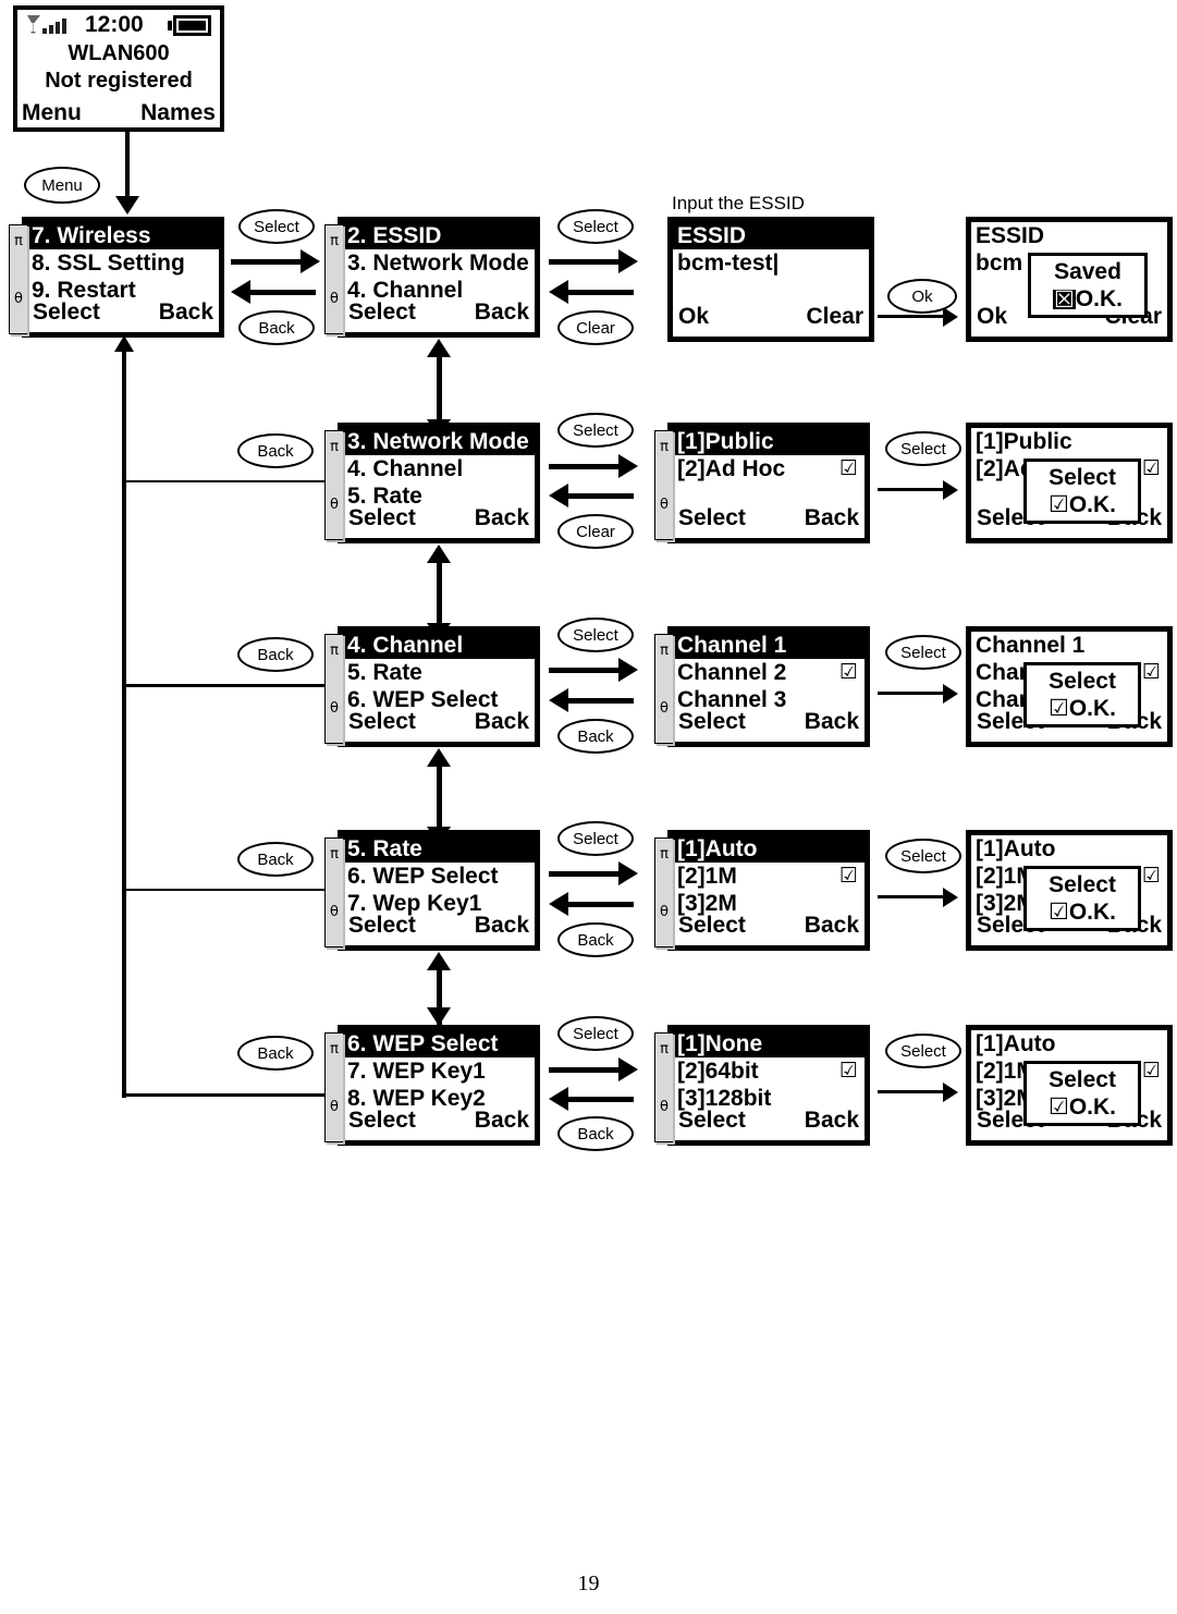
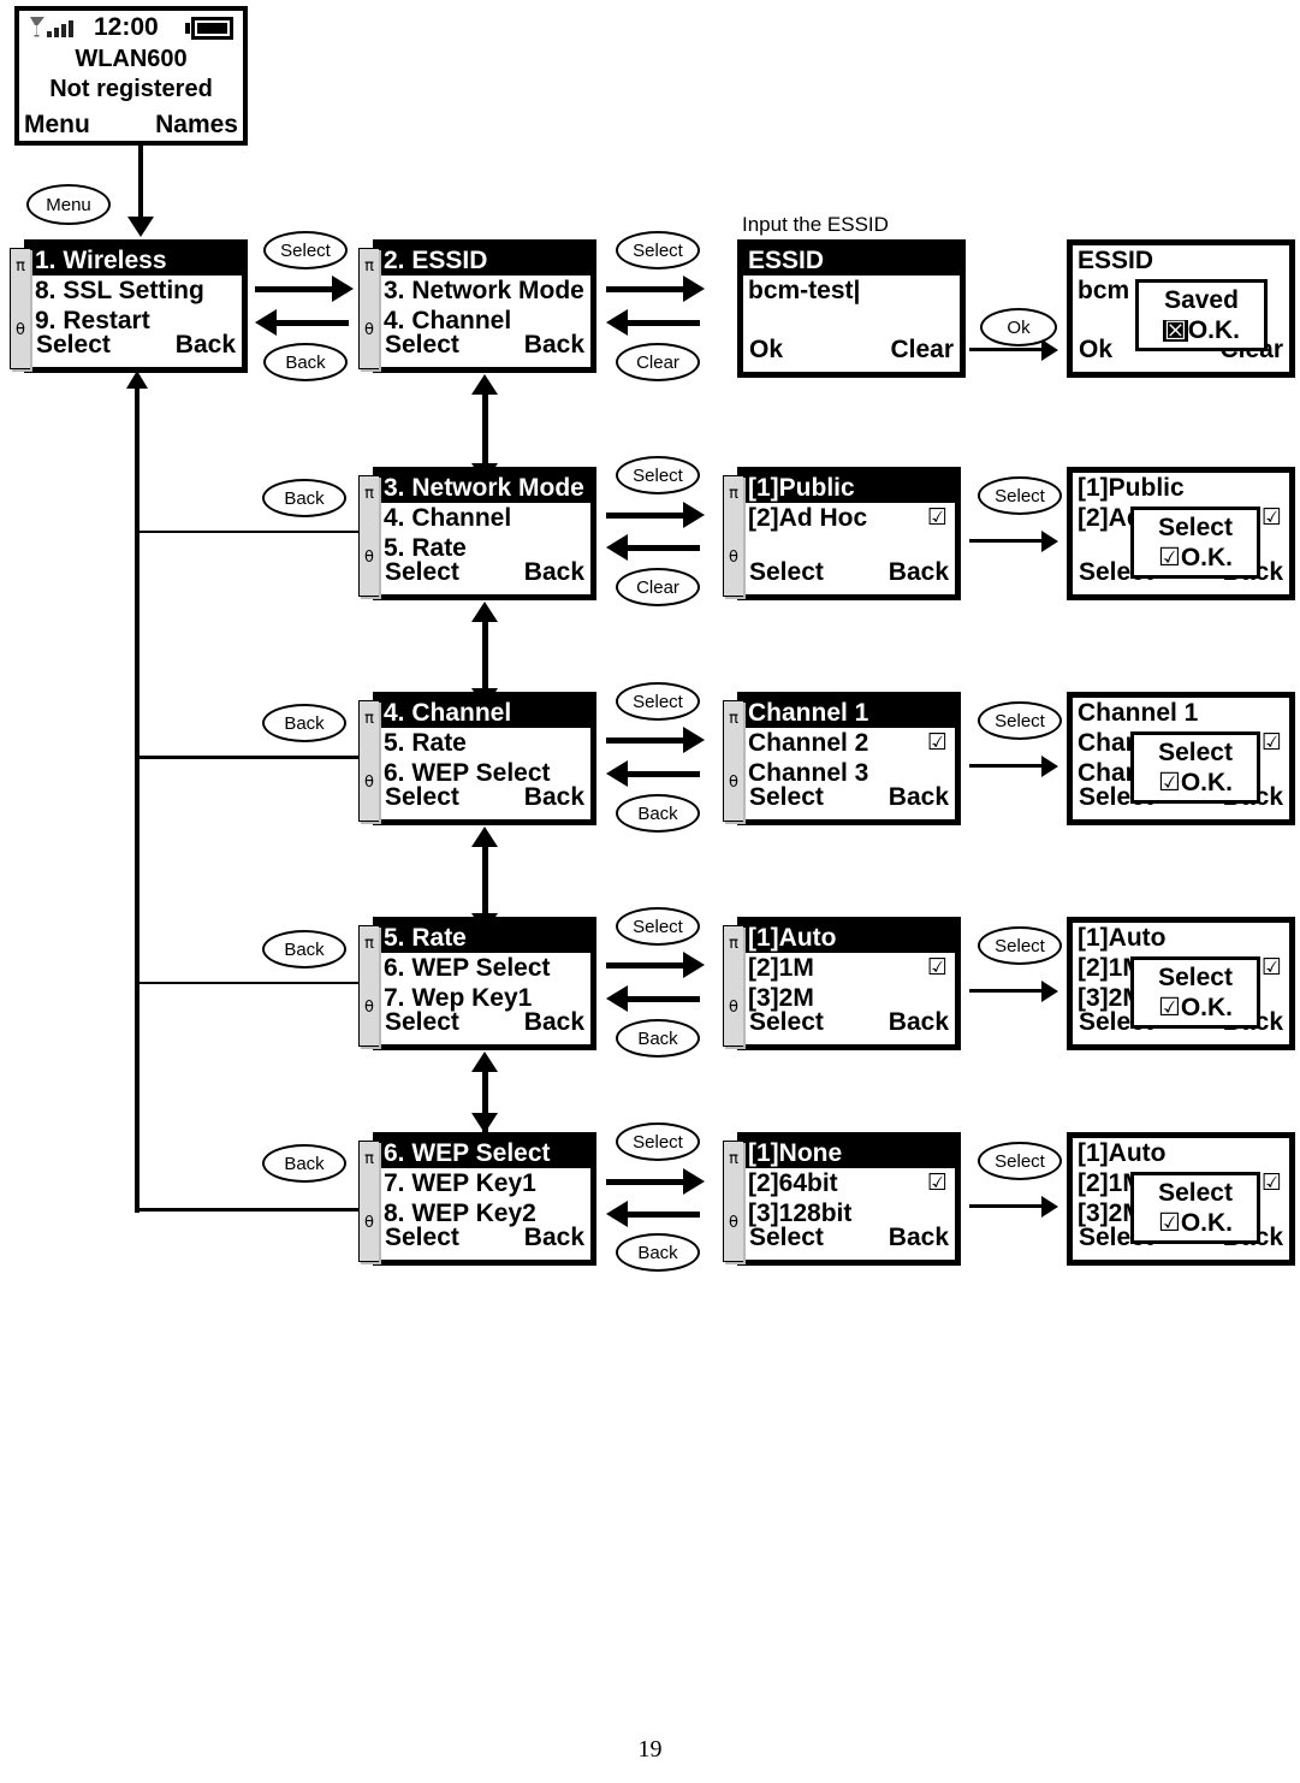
  12:00
  WLAN600
  Not registered
  Menu
  Names
  Menu
  π
  θ
- 7. Wireless
+ 1. Wireless
  8. SSL Setting
  9. Restart
  Select
  Back
  Select
  Back
  π
  θ
  2. ESSID
  3. Network Mode
  4. Channel
  Select
  Back
  Select
  Clear
  Input the ESSID
  ESSID
  bcm-test|
  Ok
  Clear
  Ok
  ESSID
  bcm
  Ok
  Saved
  ☒O.K.
  Back
  π
  θ
  3. Network Mode
  4. Channel
  5. Rate
  Select
  Back
  Select
  Clear
  π
  θ
  [1]Public
  [2]Ad Hoc
  ☑
  Select
  Back
  Select
  [1]Public
  ☑
  Select
  ☑O.K.
  Back
  π
  θ
  4. Channel
  5. Rate
  6. WEP Select
  Select
  Back
  Select
  Back
  π
  θ
  Channel 1
  Channel 2
  ☑
  Channel 3
  Select
  Back
  Select
  Channel 1
  ☑
  Select
  ☑O.K.
  Back
  π
  θ
  5. Rate
  6. WEP Select
  7. Wep Key1
  Select
  Back
  Select
  Back
  π
  θ
  [1]Auto
  [2]1M
  ☑
  [3]2M
  Select
  Back
  Select
  [1]Auto
  [2]1
  ☑
  [3]2
  Select
  ☑O.K.
  Back
  π
  θ
  6. WEP Select
  7. WEP Key1
  8. WEP Key2
  Select
  Back
  Select
  Back
  π
  θ
  [1]None
  [2]64bit
  ☑
  [3]128bit
  Select
  Back
  Select
  [1]Auto
  [2]1
  ☑
  [3]2
  Select
  ☑O.K.
  19
